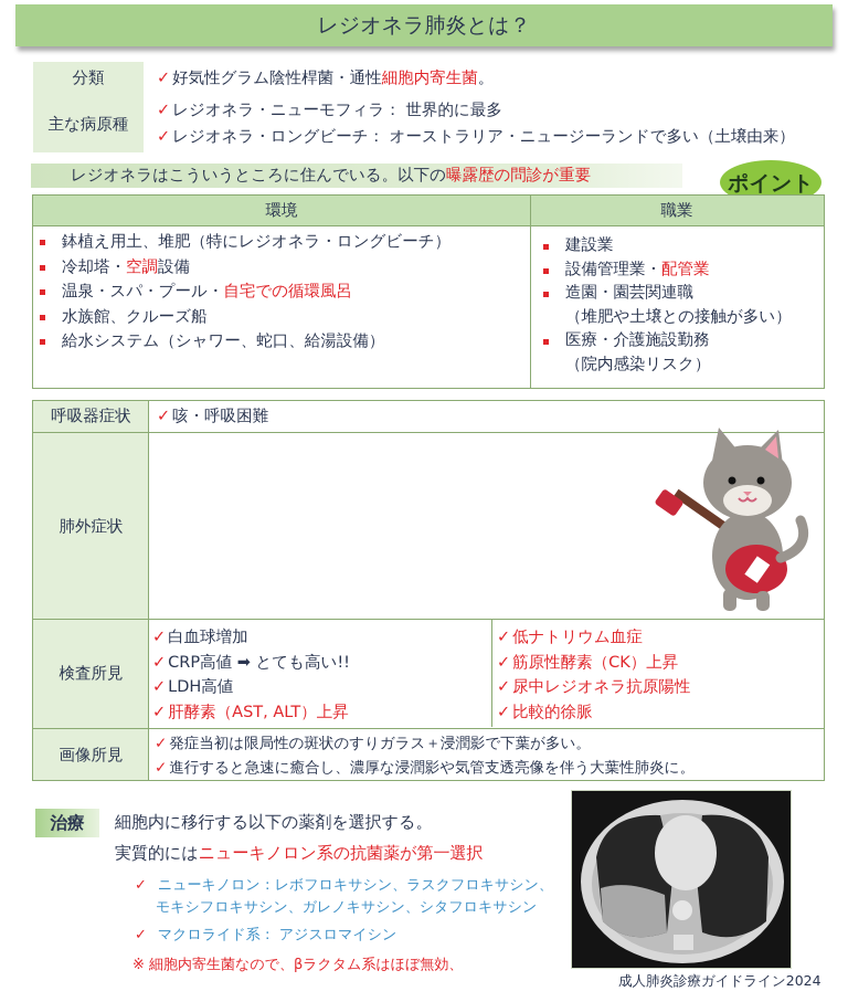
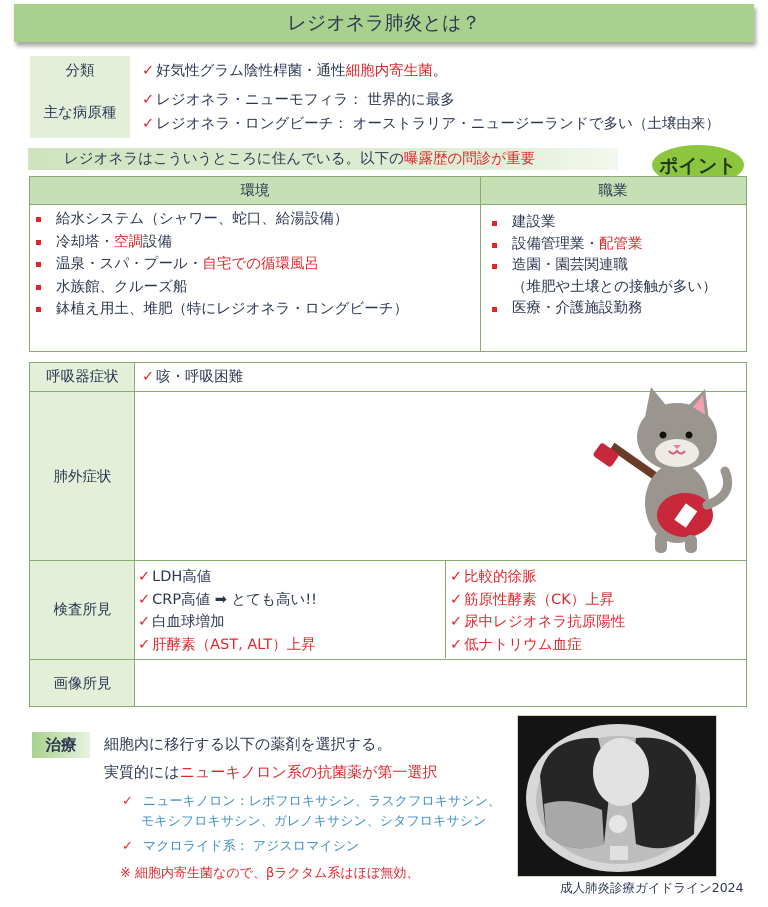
  レジオネラ肺炎とは？
  分類
  主な病原種
  ✓ 好気性グラム陰性桿菌・通性細胞内寄生菌。
  ✓ レジオネラ・ニューモフィラ： 世界的に最多
  ✓ レジオネラ・ロングビーチ： オーストラリア・ニュージーランドで多い（土壌由来）
  レジオネラはこういうところに住んでいる。以下の曝露歴の問診が重要
  ポイント
  環境
  職業
- 鉢植え用土、堆肥（特にレジオネラ・ロングビーチ）
+ 給水システム（シャワー、蛇口、給湯設備）
  冷却塔・空調設備
  温泉・スパ・プール・自宅での循環風呂
  水族館、クルーズ船
- 給水システム（シャワー、蛇口、給湯設備）
+ 鉢植え用土、堆肥（特にレジオネラ・ロングビーチ）
  建設業
  設備管理業・配管業
  造園・園芸関連職
  （堆肥や土壌との接触が多い）
  医療・介護施設勤務
- （院内感染リスク）
  呼吸器症状
  ✓ 咳・呼吸困難
  肺外症状
  検査所見
- ✓ 白血球増加
+ ✓ LDH高値
  ✓ CRP高値 ➡ とても高い!!
- ✓ LDH高値
+ ✓ 白血球増加
  ✓ 肝酵素（AST, ALT）上昇
- ✓ 低ナトリウム血症
+ ✓ 比較的徐脈
  ✓ 筋原性酵素（CK）上昇
  ✓ 尿中レジオネラ抗原陽性
- ✓ 比較的徐脈
+ ✓ 低ナトリウム血症
  画像所見
- ✓ 発症当初は限局性の斑状のすりガラス＋浸潤影で下葉が多い。
- ✓ 進行すると急速に癒合し、濃厚な浸潤影や気管支透亮像を伴う大葉性肺炎に。
  治療
  細胞内に移行する以下の薬剤を選択する。
  実質的にはニューキノロン系の抗菌薬が第一選択
  ✓ ニューキノロン：レボフロキサシン、ラスクフロキサシン、
  モキシフロキサシン、ガレノキサシン、シタフロキサシン
  ✓ マクロライド系： アジスロマイシン
  ※ 細胞内寄生菌なので、βラクタム系はほぼ無効、
  成人肺炎診療ガイドライン2024
